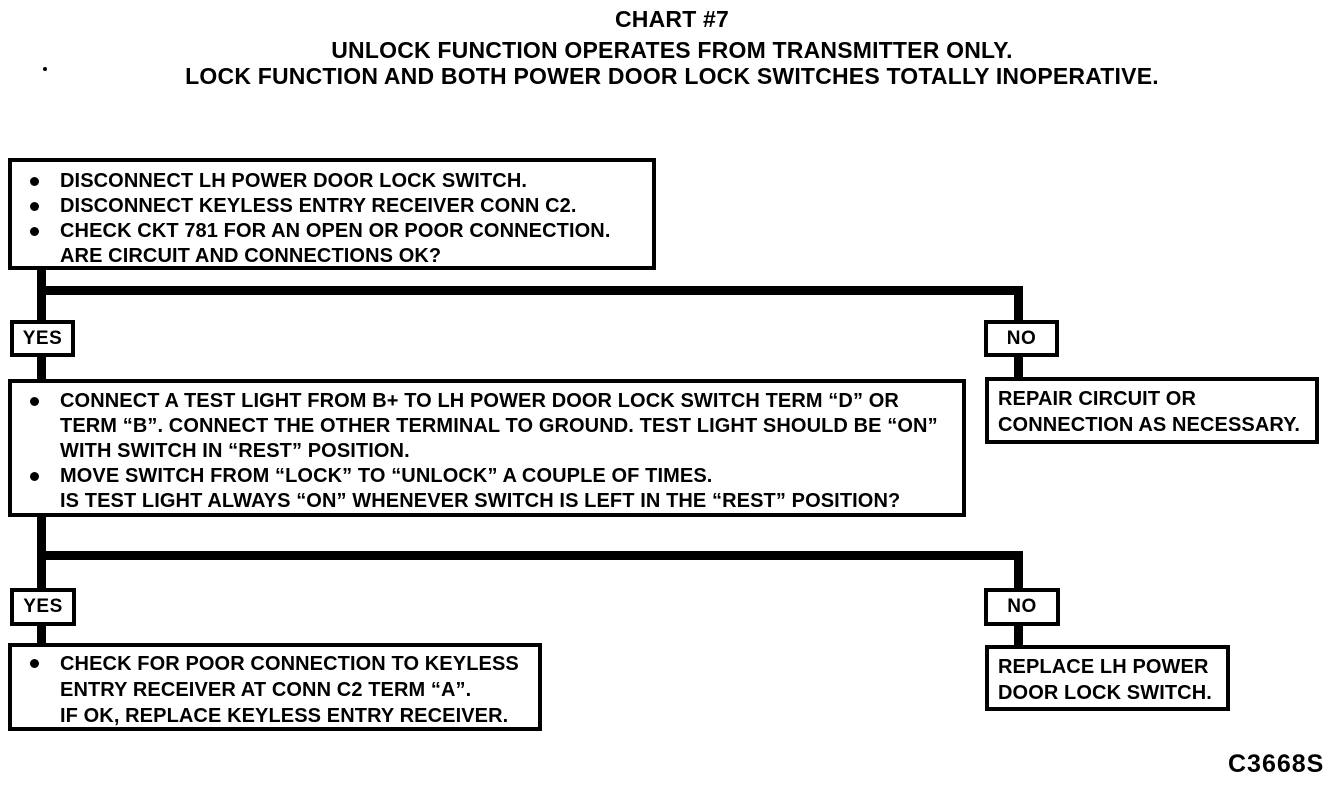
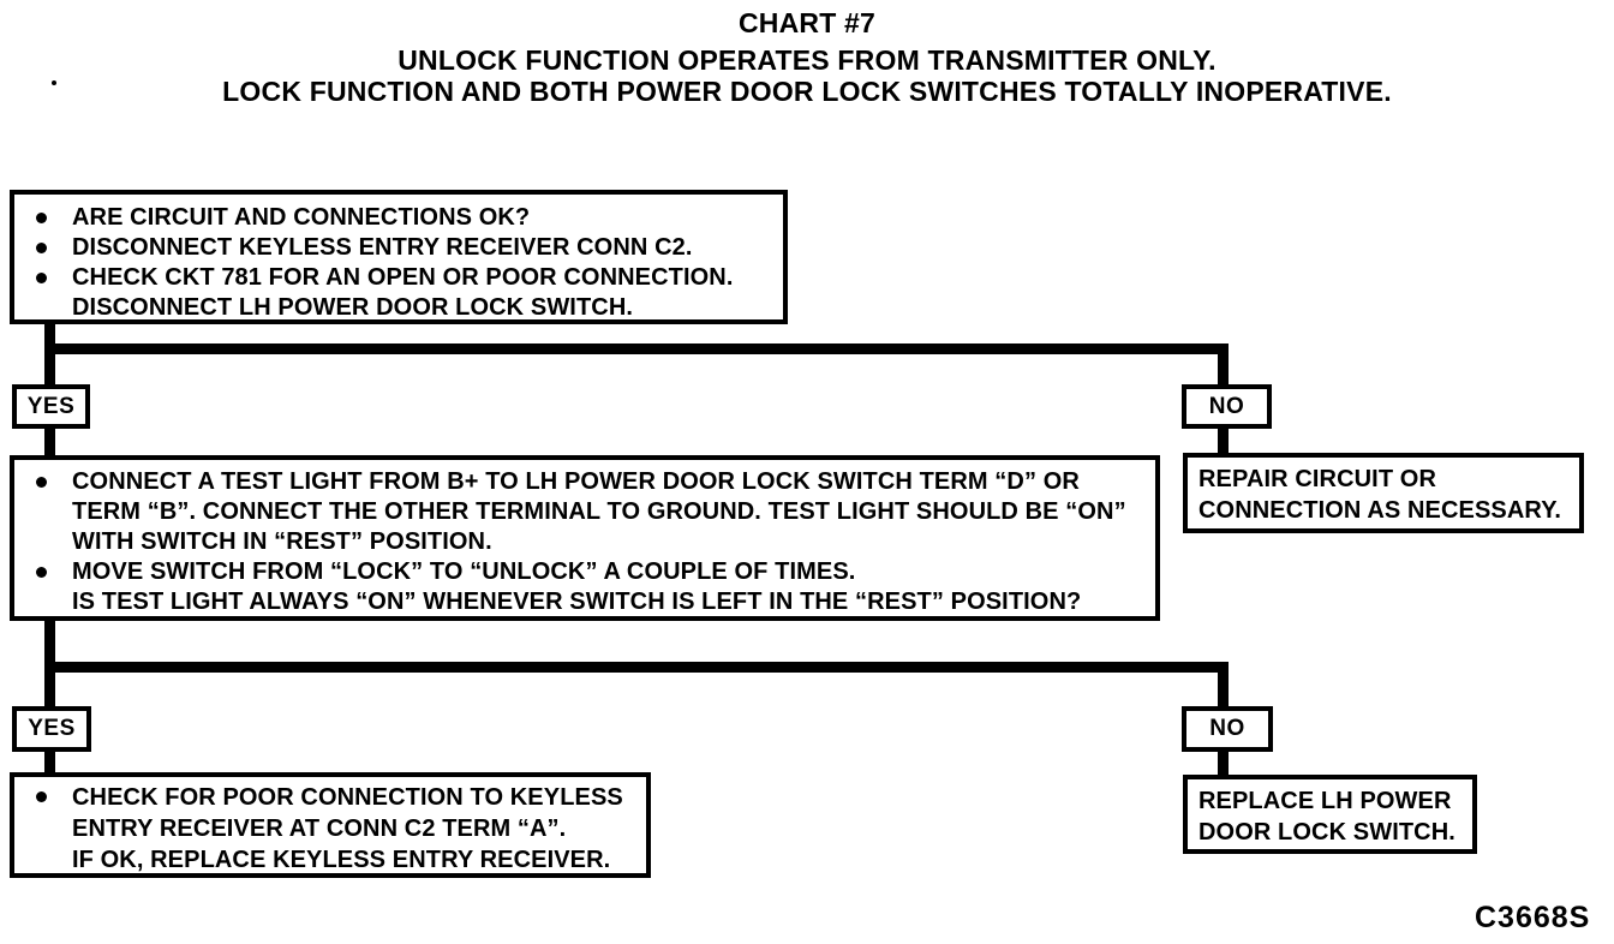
  CHART #7
  UNLOCK FUNCTION OPERATES FROM TRANSMITTER ONLY.
  LOCK FUNCTION AND BOTH POWER DOOR LOCK SWITCHES TOTALLY INOPERATIVE.
- DISCONNECT LH POWER DOOR LOCK SWITCH.
+ ARE CIRCUIT AND CONNECTIONS OK?
  DISCONNECT KEYLESS ENTRY RECEIVER CONN C2.
  CHECK CKT 781 FOR AN OPEN OR POOR CONNECTION.
- ARE CIRCUIT AND CONNECTIONS OK?
+ DISCONNECT LH POWER DOOR LOCK SWITCH.
  YES
  NO
  REPAIR CIRCUIT OR
  CONNECTION AS NECESSARY.
  CONNECT A TEST LIGHT FROM B+ TO LH POWER DOOR LOCK SWITCH TERM “D” OR
  TERM “B”. CONNECT THE OTHER TERMINAL TO GROUND. TEST LIGHT SHOULD BE “ON”
  WITH SWITCH IN “REST” POSITION.
  MOVE SWITCH FROM “LOCK” TO “UNLOCK” A COUPLE OF TIMES.
  IS TEST LIGHT ALWAYS “ON” WHENEVER SWITCH IS LEFT IN THE “REST” POSITION?
  YES
  NO
  CHECK FOR POOR CONNECTION TO KEYLESS
  ENTRY RECEIVER AT CONN C2 TERM “A”.
  IF OK, REPLACE KEYLESS ENTRY RECEIVER.
  REPLACE LH POWER
  DOOR LOCK SWITCH.
  C3668S
